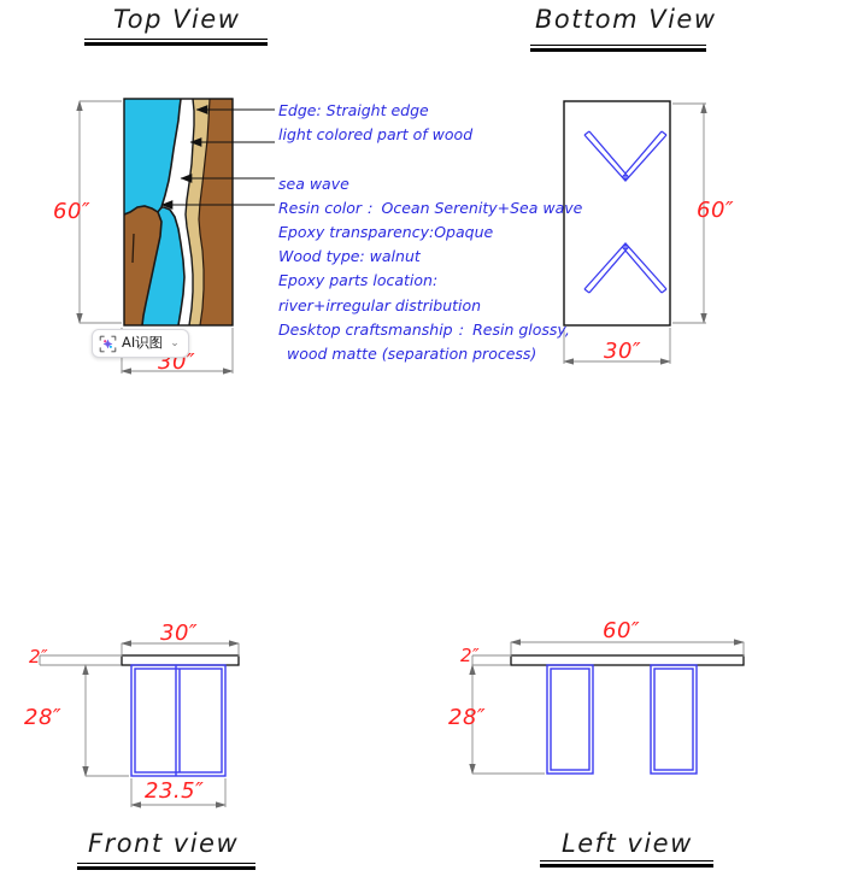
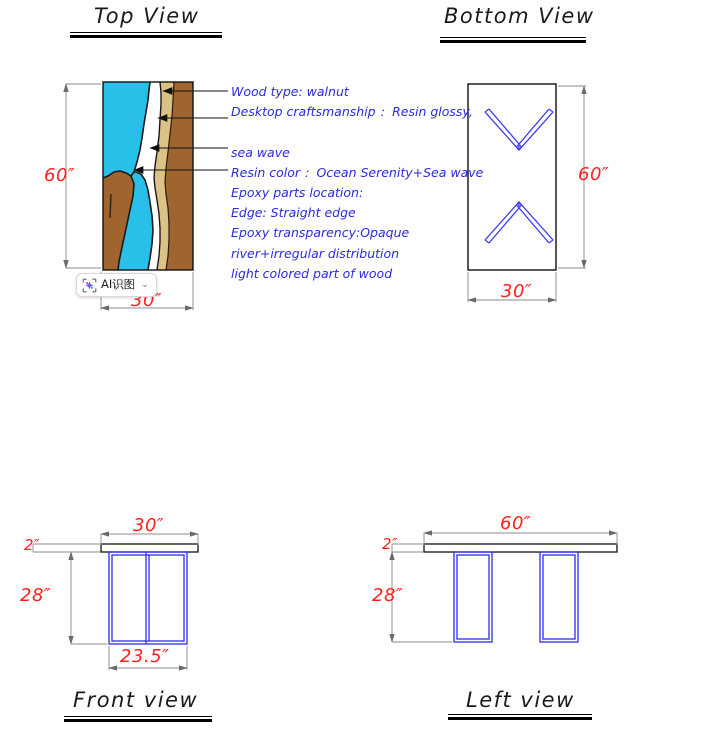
  Top View
  Bottom View
  Front view
  Left view
  60″
  30″
  60″
  30″
  30″
  2″
  28″
  23.5″
  60″
  2″
  28″
- Edge: Straight edge
+ Wood type: walnut
- light colored part of wood
+ Desktop craftsmanship： Resin glossy,
  sea wave
  Resin color： Ocean Serenity+Sea wave
- Epoxy transparency:Opaque
+ Epoxy parts location:
- Wood type: walnut
+ Edge: Straight edge
- Epoxy parts location:
+ Epoxy transparency:Opaque
  river+irregular distribution
- Desktop craftsmanship： Resin glossy,
+ light colored part of wood
- wood matte (separation process)
  AI识图
  ⌄
